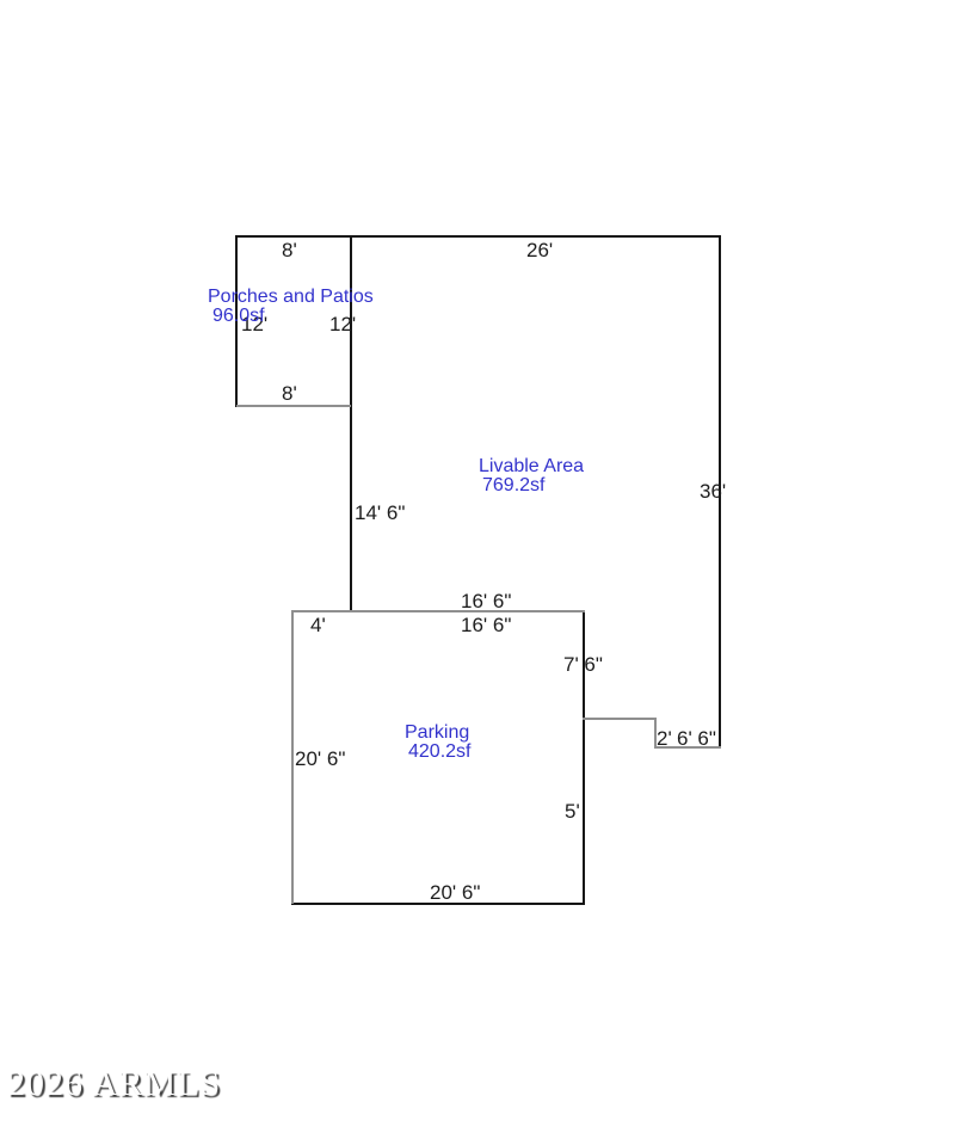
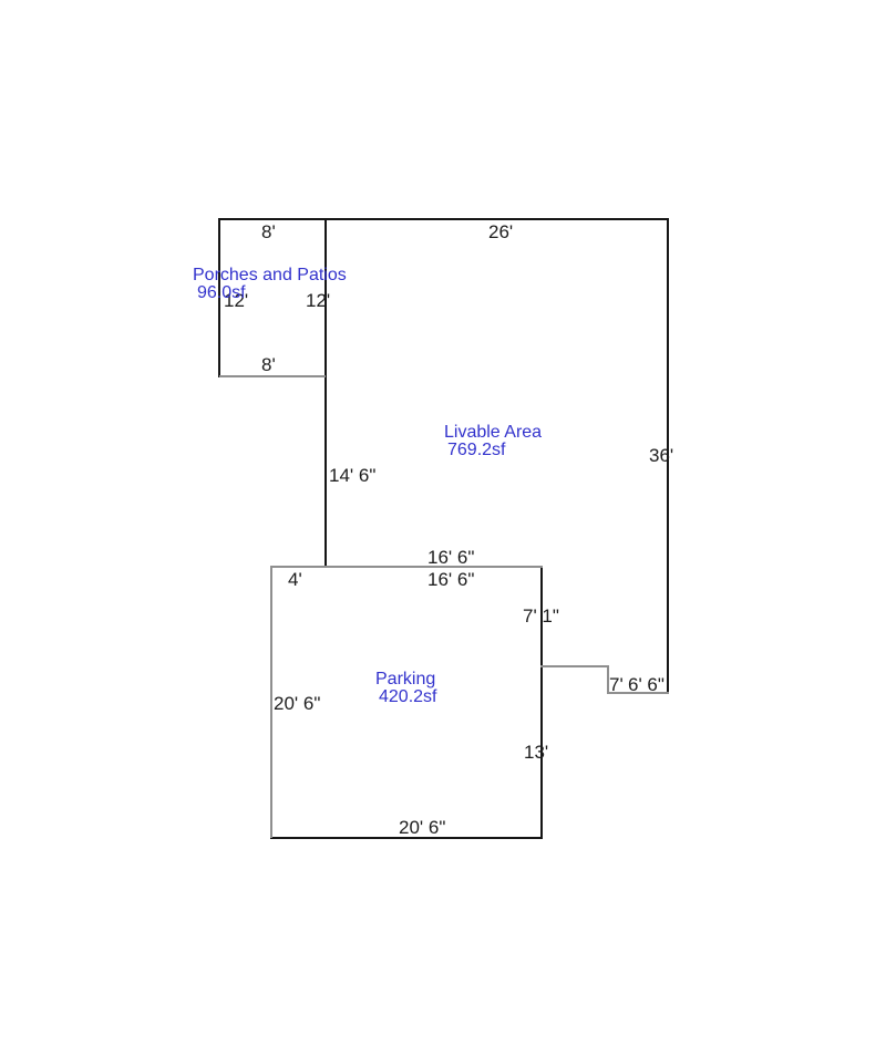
  8'
  26'
  12'
  12'
  8'
  14' 6"
  36'
  16' 6"
  16' 6"
  4'
- 7' 6"
+ 7' 1"
- 2'
+ 7'
  6' 6"
- 5'
+ 13'
  20' 6"
  20' 6"
  Porches and Patios
  96.0sf
  Livable Area
  769.2sf
  Parking
  420.2sf
- 2026 ARMLS
